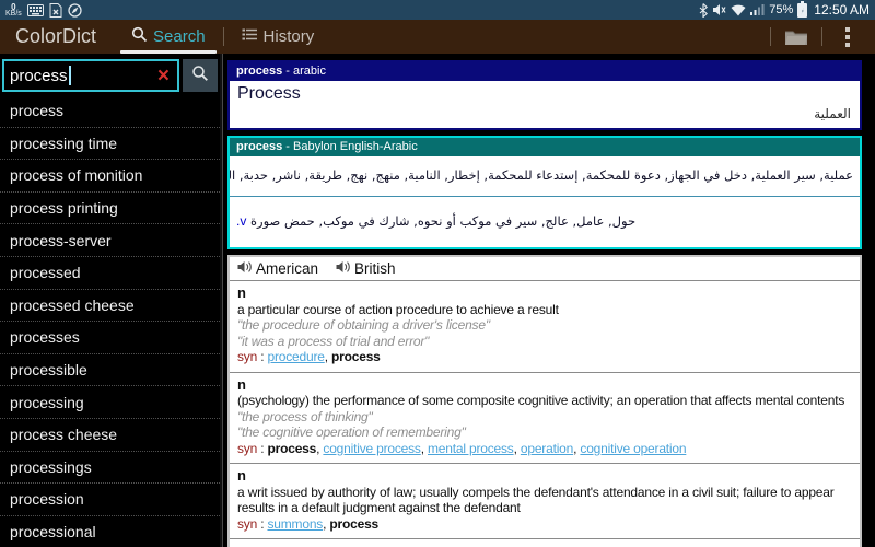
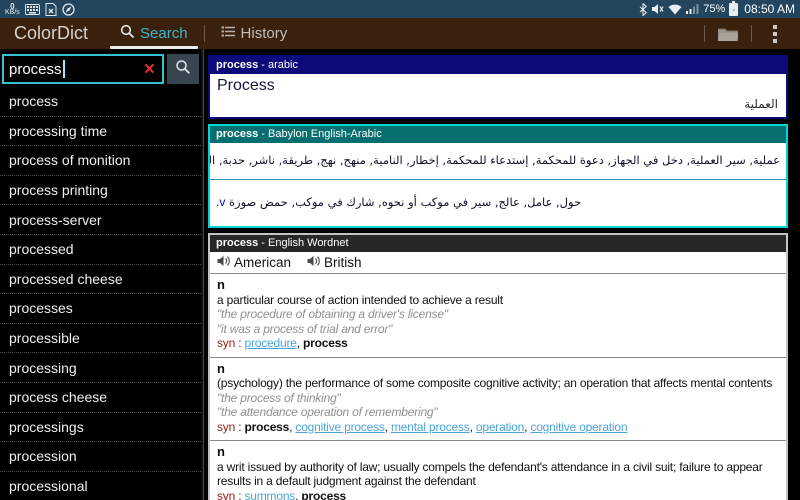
  0
  75%
- 12:50 AM
+ 08:50 AM
  ColorDict
  Search
  History
  process
  ×
  process
  processing time
  process of monition
  process printing
  process-server
  processed
  processed cheese
  processes
  processible
  processing
  process cheese
  processings
  procession
  processional
  process - arabic
  Process
  العملية
  process - Babylon English-Arabic
  عملية, سير العملية, دخل في الجهاز, دعوة للمحكمة, إستدعاء للمحكمة, إخطار, النامية, منهج, نهج, طريقة, ناشر, حدبة, ال
  حول, عامل, عالج, سير في موكب أو نحوه, شارك في موكب, حمض صورة v.
+ process - English Wordnet
  American
  British
  n
- a particular course of action procedure to achieve a result
+ a particular course of action intended to achieve a result
  "the procedure of obtaining a driver's license"
  "it was a process of trial and error"
  syn : procedure, process
  n
  (psychology) the performance of some composite cognitive activity; an operation that affects mental contents
  "the process of thinking"
- "the cognitive operation of remembering"
+ "the attendance operation of remembering"
  syn : process, cognitive process, mental process, operation, cognitive operation
  n
  a writ issued by authority of law; usually compels the defendant's attendance in a civil suit; failure to appear results in a default judgment against the defendant
  syn : summons, process
